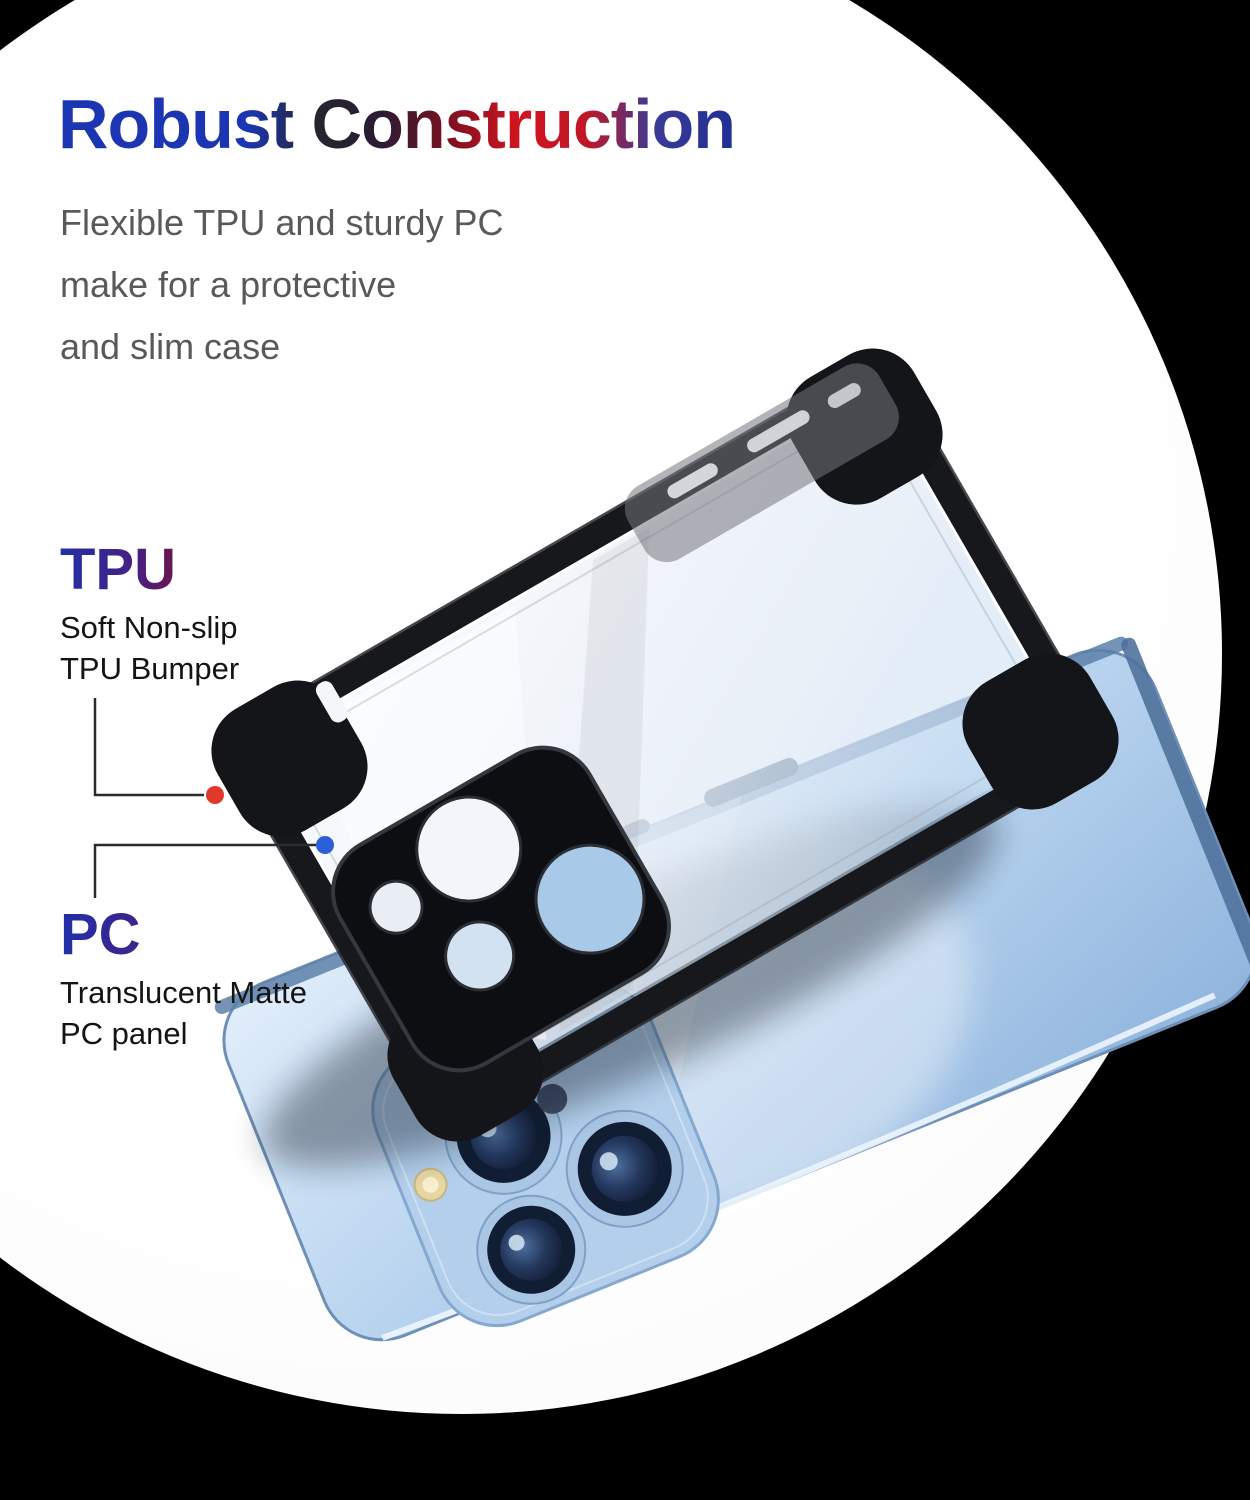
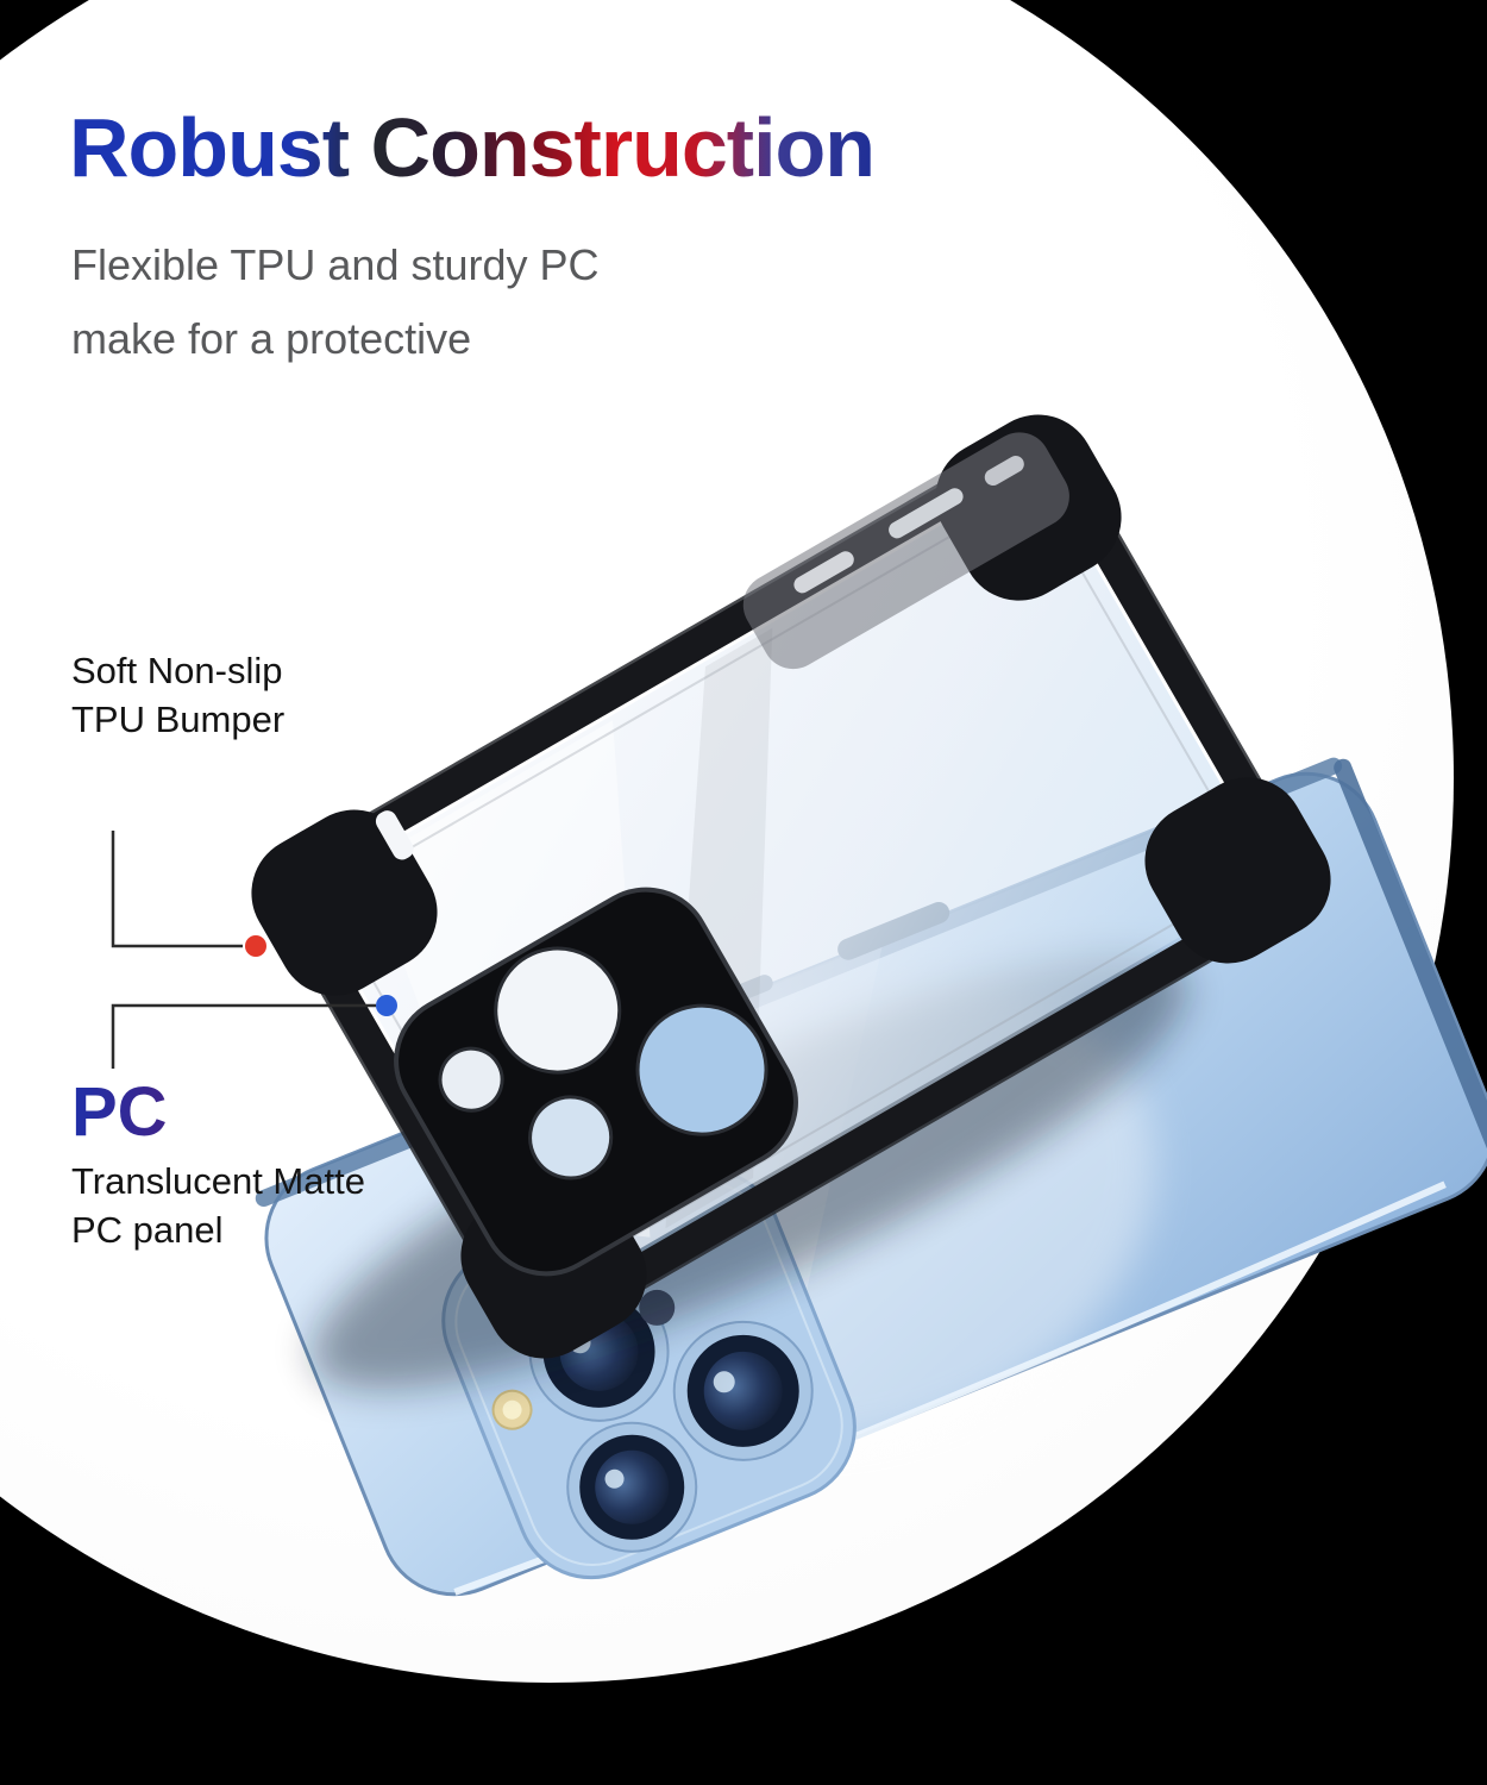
  Robust Construction
  Flexible TPU and sturdy PC
  make for a protective
- and slim case
- TPU
  Soft Non-slip
  TPU Bumper
  PC
  Translucent Matte
  PC panel
